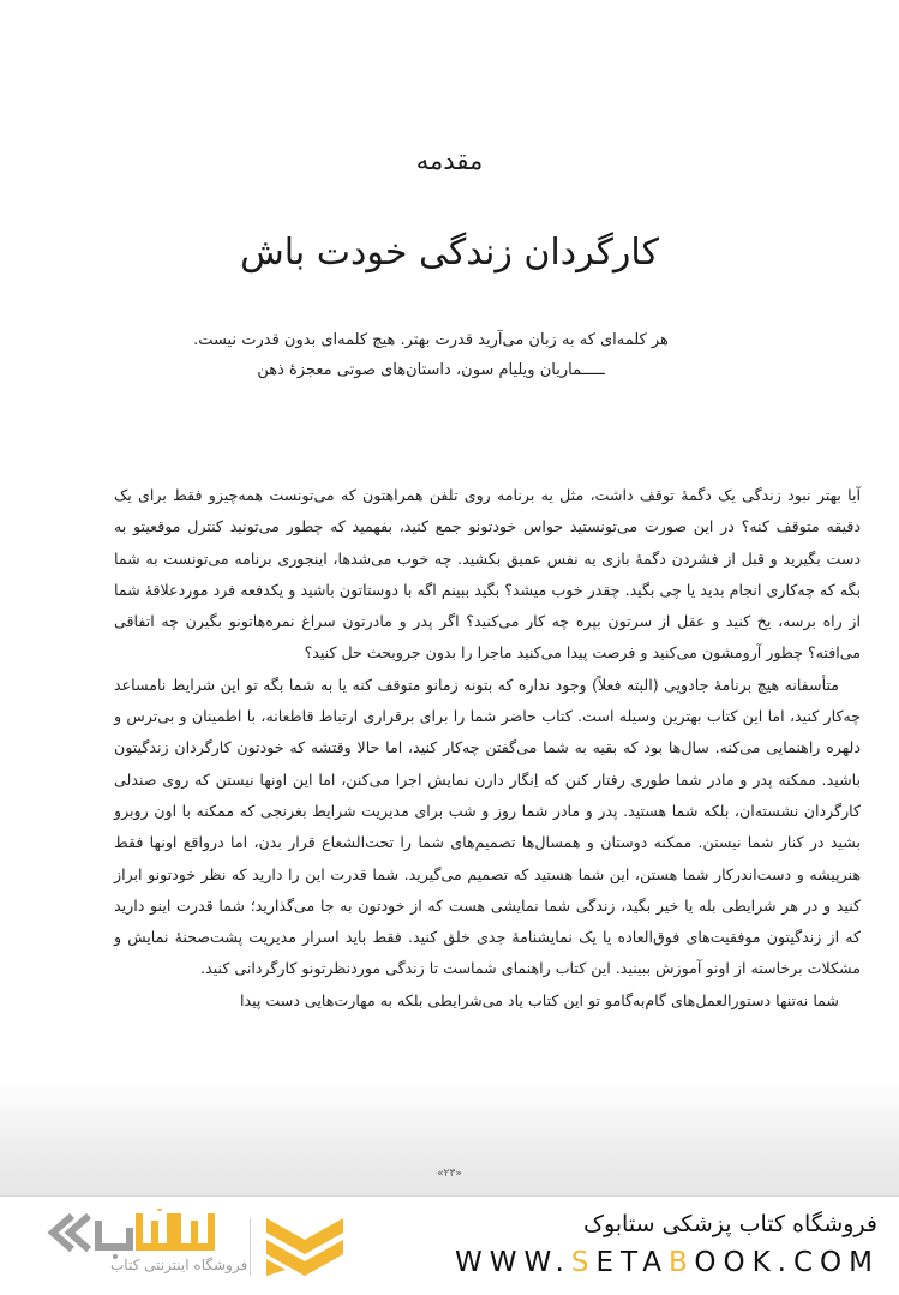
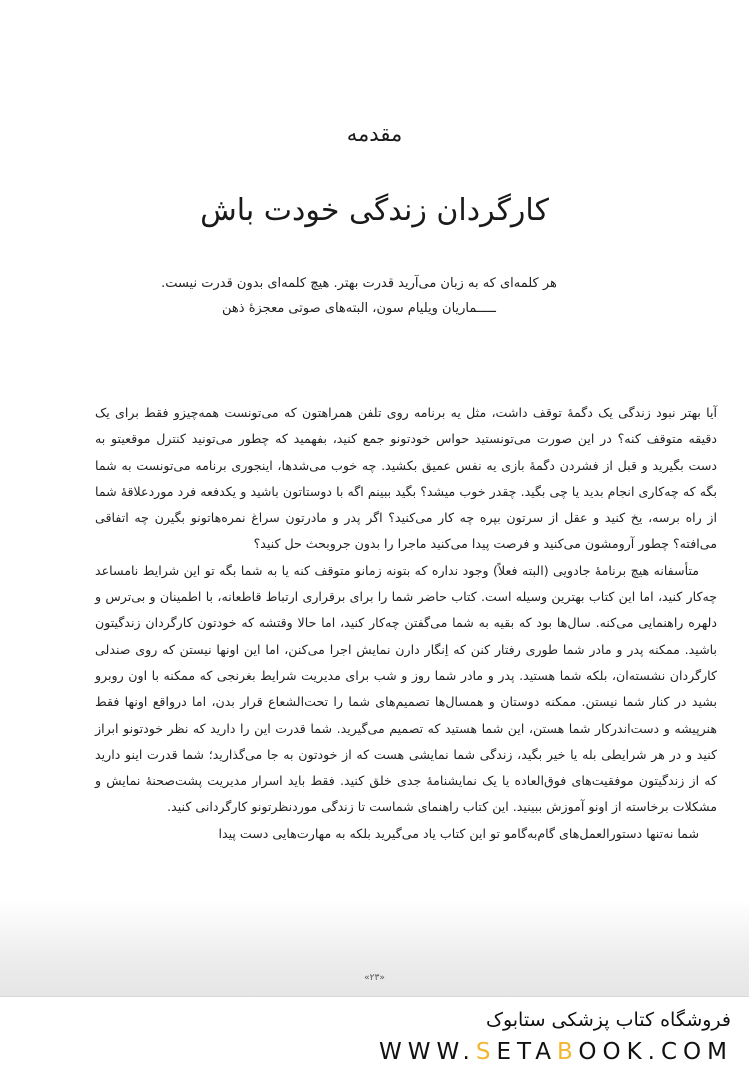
  مقدمه
  کارگردان زندگی خودت باش
  هر کلمه‌ای که به زبان می‌آرید قدرت بهتر. هیچ کلمه‌ای بدون قدرت نیست.
- ـــــماریان ویلیام سون، داستان‌های صوتی معجزهٔ ذهن
+ ـــــماریان ویلیام سون، البته‌های صوتی معجزهٔ ذهن
  آیا بهتر نبود زندگی یک دگمهٔ توقف داشت، مثل یه برنامه روی تلفن همراهتون که می‌تونست همه‌چیزو فقط برای یک دقیقه متوقف کنه؟ در این صورت می‌تونستید حواس خودتونو جمع کنید، بفهمید که چطور می‌تونید کنترل موقعیتو به دست بگیرید و قبل از فشردن دگمهٔ بازی یه نفس عمیق بکشید. چه خوب می‌شدها، اینجوری برنامه می‌تونست به شما بگه که چه‌کاری انجام بدید یا چی بگید. چقدر خوب میشد؟ بگید ببینم اگه با دوستاتون باشید و یکدفعه فرد موردعلاقهٔ شما از راه برسه، یخ کنید و عقل از سرتون بپره چه کار می‌کنید؟ اگر پدر و مادرتون سراغ نمره‌هاتونو بگیرن چه اتفاقی می‌افته؟ چطور آرومشون می‌کنید و فرصت پیدا می‌کنید ماجرا را بدون جروبحث حل کنید؟
  متأسفانه هیچ برنامهٔ جادویی (البته فعلاً) وجود نداره که بتونه زمانو متوقف کنه یا به شما بگه تو این شرایط نامساعد چه‌کار کنید، اما این کتاب بهترین وسیله است. کتاب حاضر شما را برای برقراری ارتباط قاطعانه، با اطمینان و بی‌ترس و دلهره راهنمایی می‌کنه. سال‌ها بود که بقیه به شما می‌گفتن چه‌کار کنید، اما حالا وقتشه که خودتون کارگردان زندگیتون باشید. ممکنه پدر و مادر شما طوری رفتار کنن که اِنگار دارن نمایش اجرا می‌کنن، اما این اونها نیستن که روی صندلی کارگردان نشسته‌ان، بلکه شما هستید. پدر و مادر شما روز و شب برای مدیریت شرایط بغرنجی که ممکنه با اون روبرو بشید در کنار شما نیستن. ممکنه دوستان و همسال‌ها تصمیم‌های شما را تحت‌الشعاع قرار بدن، اما درواقع اونها فقط هنرپیشه و دست‌اندرکار شما هستن، این شما هستید که تصمیم می‌گیرید. شما قدرت این را دارید که نظر خودتونو ابراز کنید و در هر شرایطی بله یا خیر بگید، زندگی شما نمایشی هست که از خودتون به جا می‌گذارید؛ شما قدرت اینو دارید که از زندگیتون موفقیت‌های فوق‌العاده یا یک نمایشنامهٔ جدی خلق کنید. فقط باید اسرار مدیریت پشت‌صحنهٔ نمایش و مشکلات برخاسته از اونو آموزش ببینید. این کتاب راهنمای شماست تا زندگی موردنظرتونو کارگردانی کنید.
- شما نه‌تنها دستورالعمل‌های گام‌به‌گامو تو این کتاب یاد می‌شرایطی بلکه به مهارت‌هایی دست پیدا
+ شما نه‌تنها دستورالعمل‌های گام‌به‌گامو تو این کتاب یاد می‌گیرید بلکه به مهارت‌هایی دست پیدا
  «۲۳»
- فروشگاه اینترنتی کتاب
  فروشگاه کتاب پزشکی ستابوک
  WWW.SETABOOK.COM
